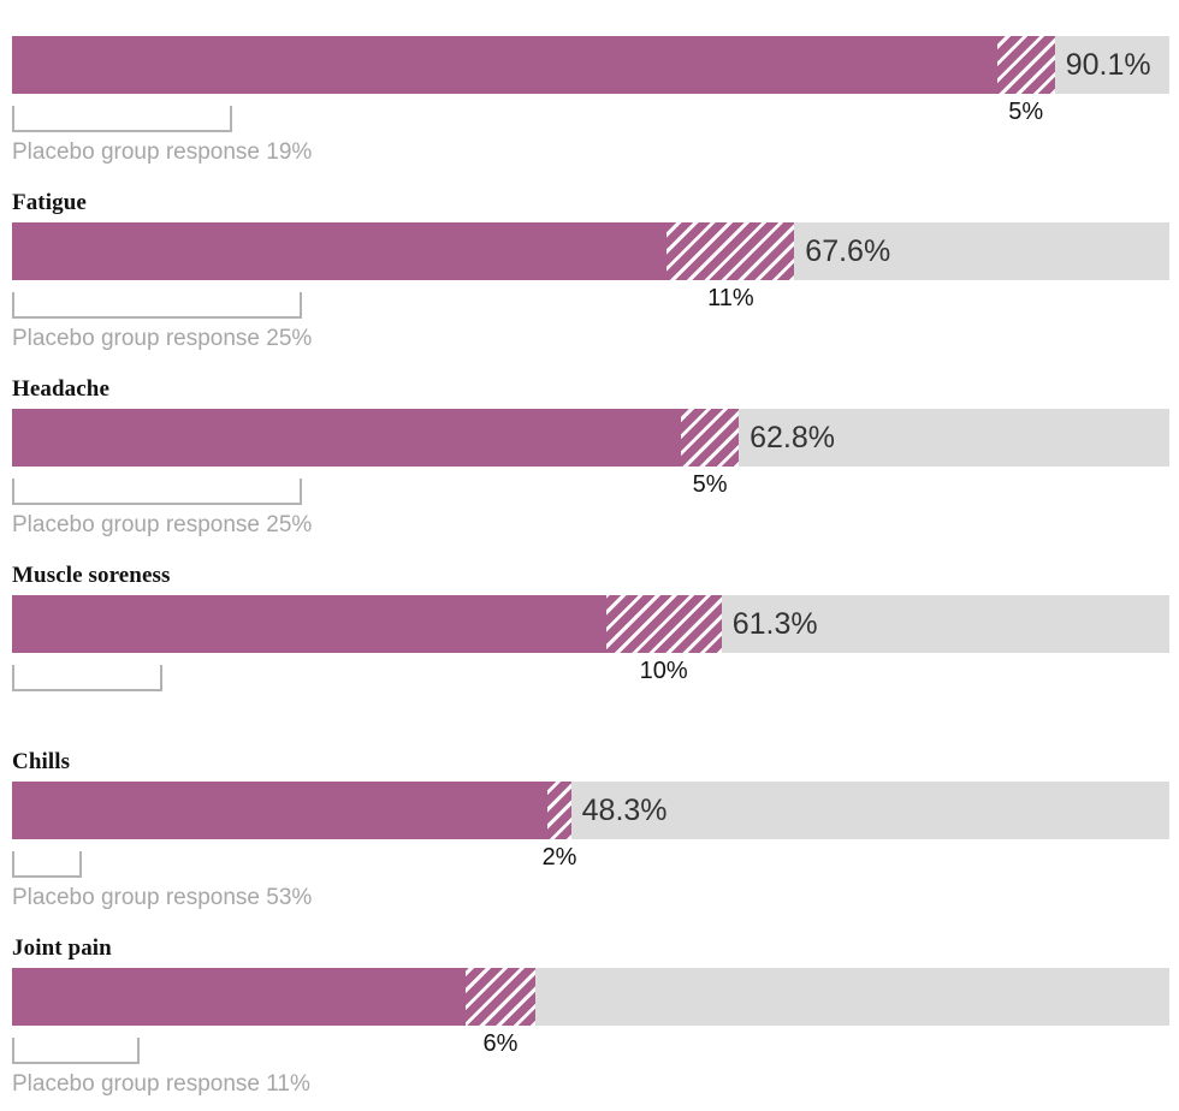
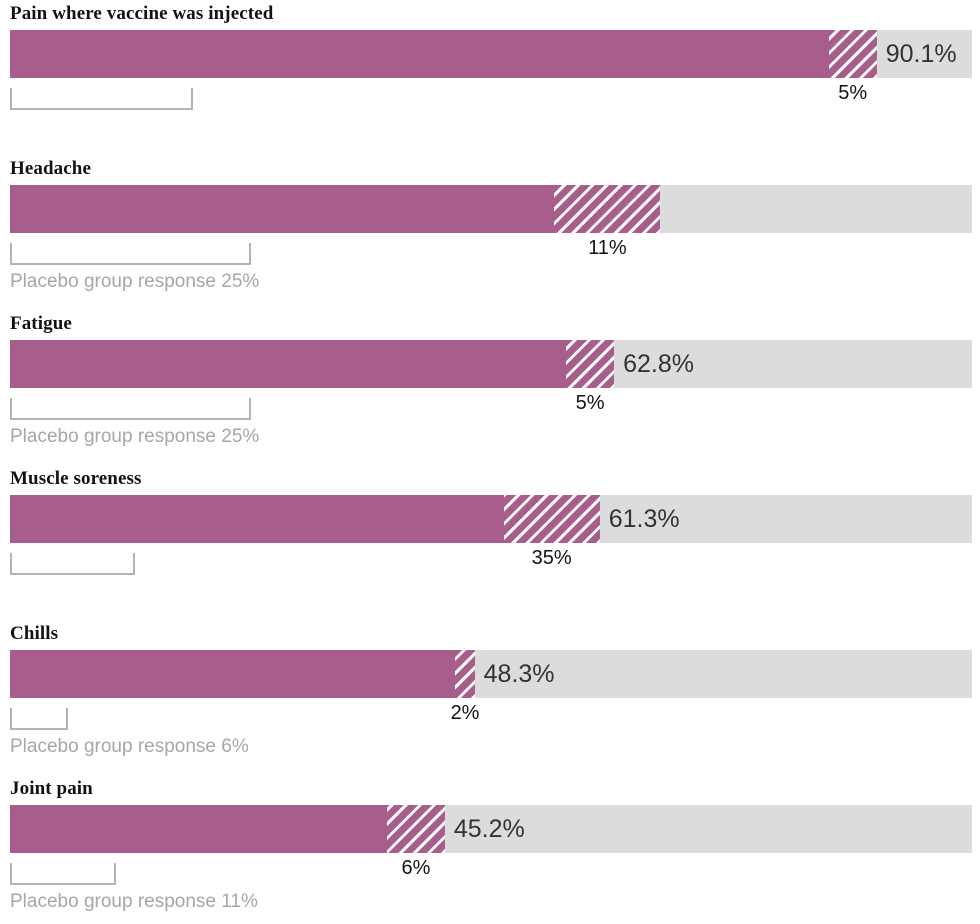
+ Pain where vaccine was injected
  90.1%
  5%
- Placebo group response 19%
- Fatigue
+ Headache
- 67.6%
  11%
  Placebo group response 25%
- Headache
+ Fatigue
  62.8%
  5%
  Placebo group response 25%
  Muscle soreness
  61.3%
- 10%
+ 35%
  Chills
  48.3%
  2%
- Placebo group response 53%
+ Placebo group response 6%
  Joint pain
+ 45.2%
  6%
  Placebo group response 11%
